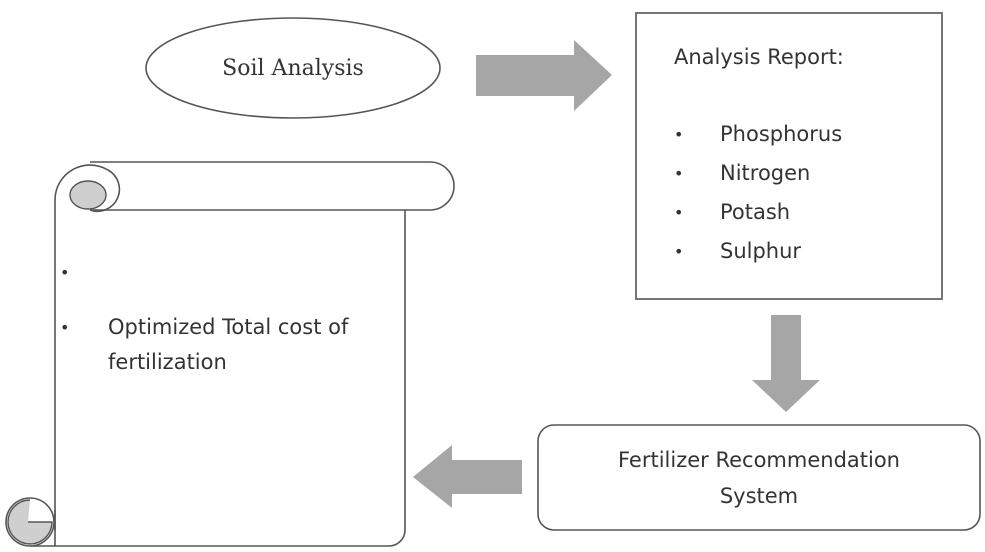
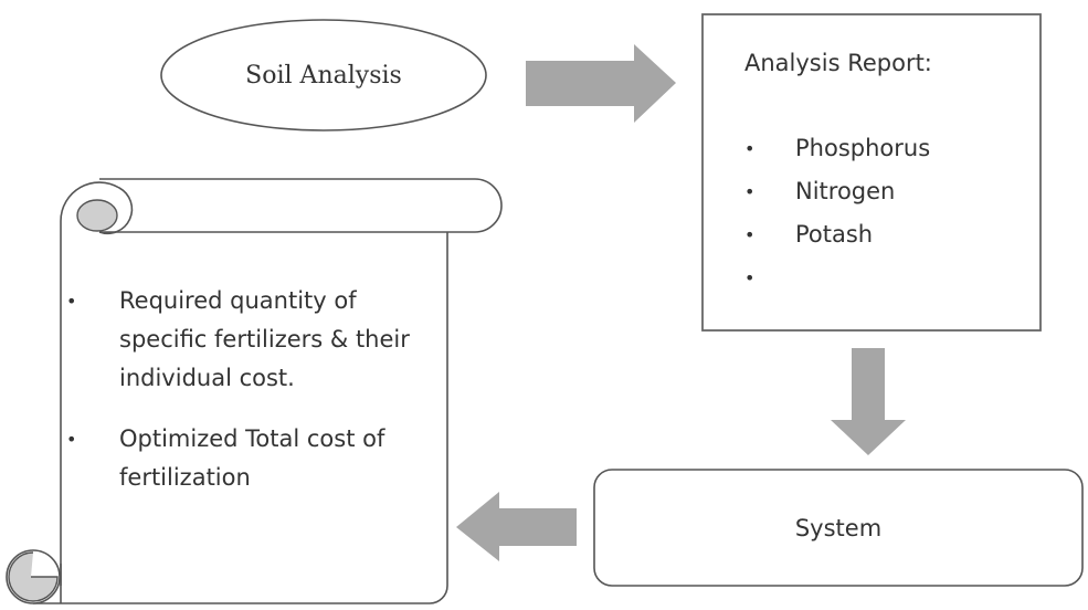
  Soil Analysis
  Analysis Report:
  •
  Phosphorus
  •
  Nitrogen
  •
  Potash
  •
- Sulphur
- Fertilizer Recommendation
  System
  •
+ Required quantity of specific fertilizers & their individual cost.
  •
  Optimized Total cost of fertilization
